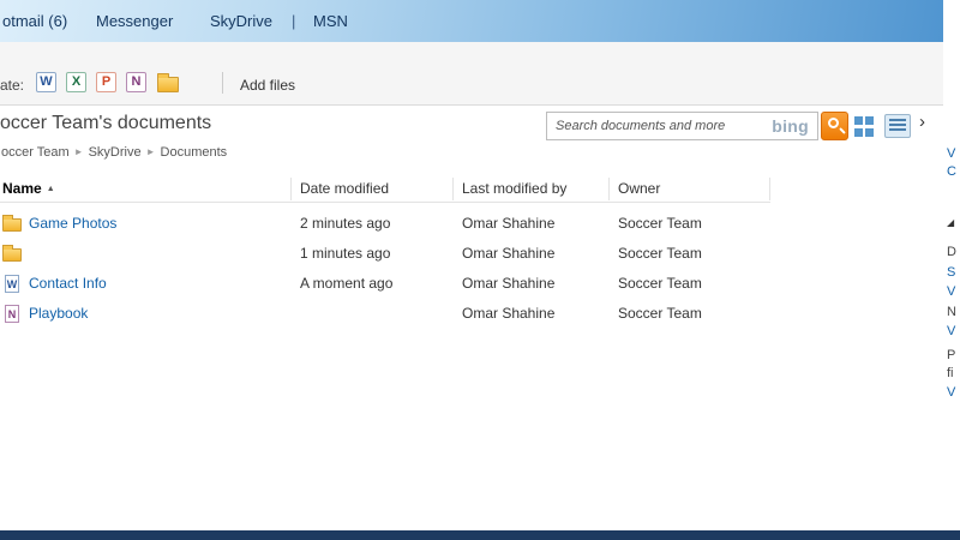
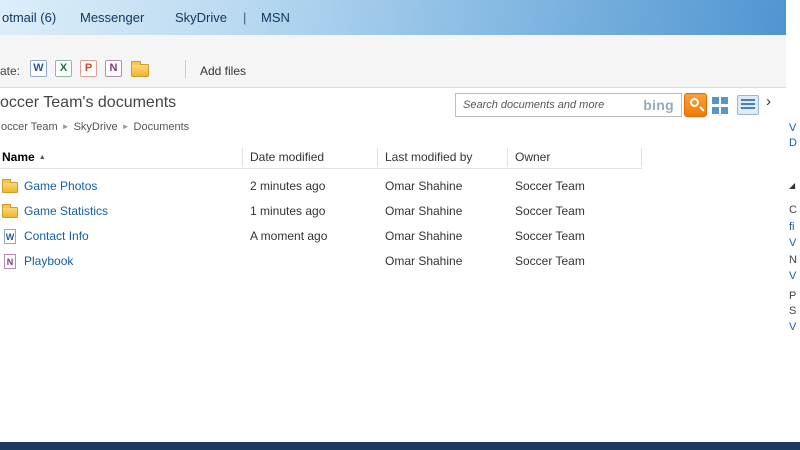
  otmail (6)
  Messenger
  SkyDrive
  |
  MSN
  ate:
  W
  X
  P
  N
  Add files
  occer Team's documents
  occer Team ► SkyDrive ► Documents
  Search documents and more
  bing
  ›
  Name
  Date modified
  Last modified by
  Owner
  Game Photos
  2 minutes ago
  Omar Shahine
  Soccer Team
+ Game Statistics
  1 minutes ago
  Omar Shahine
  Soccer Team
  W
  Contact Info
  A moment ago
  Omar Shahine
  Soccer Team
  N
  Playbook
  Omar Shahine
  Soccer Team
  V
- C
+ D
  ◢
- D
+ C
- S
+ fi
  V
  N
  V
  P
- fi
+ S
  V
